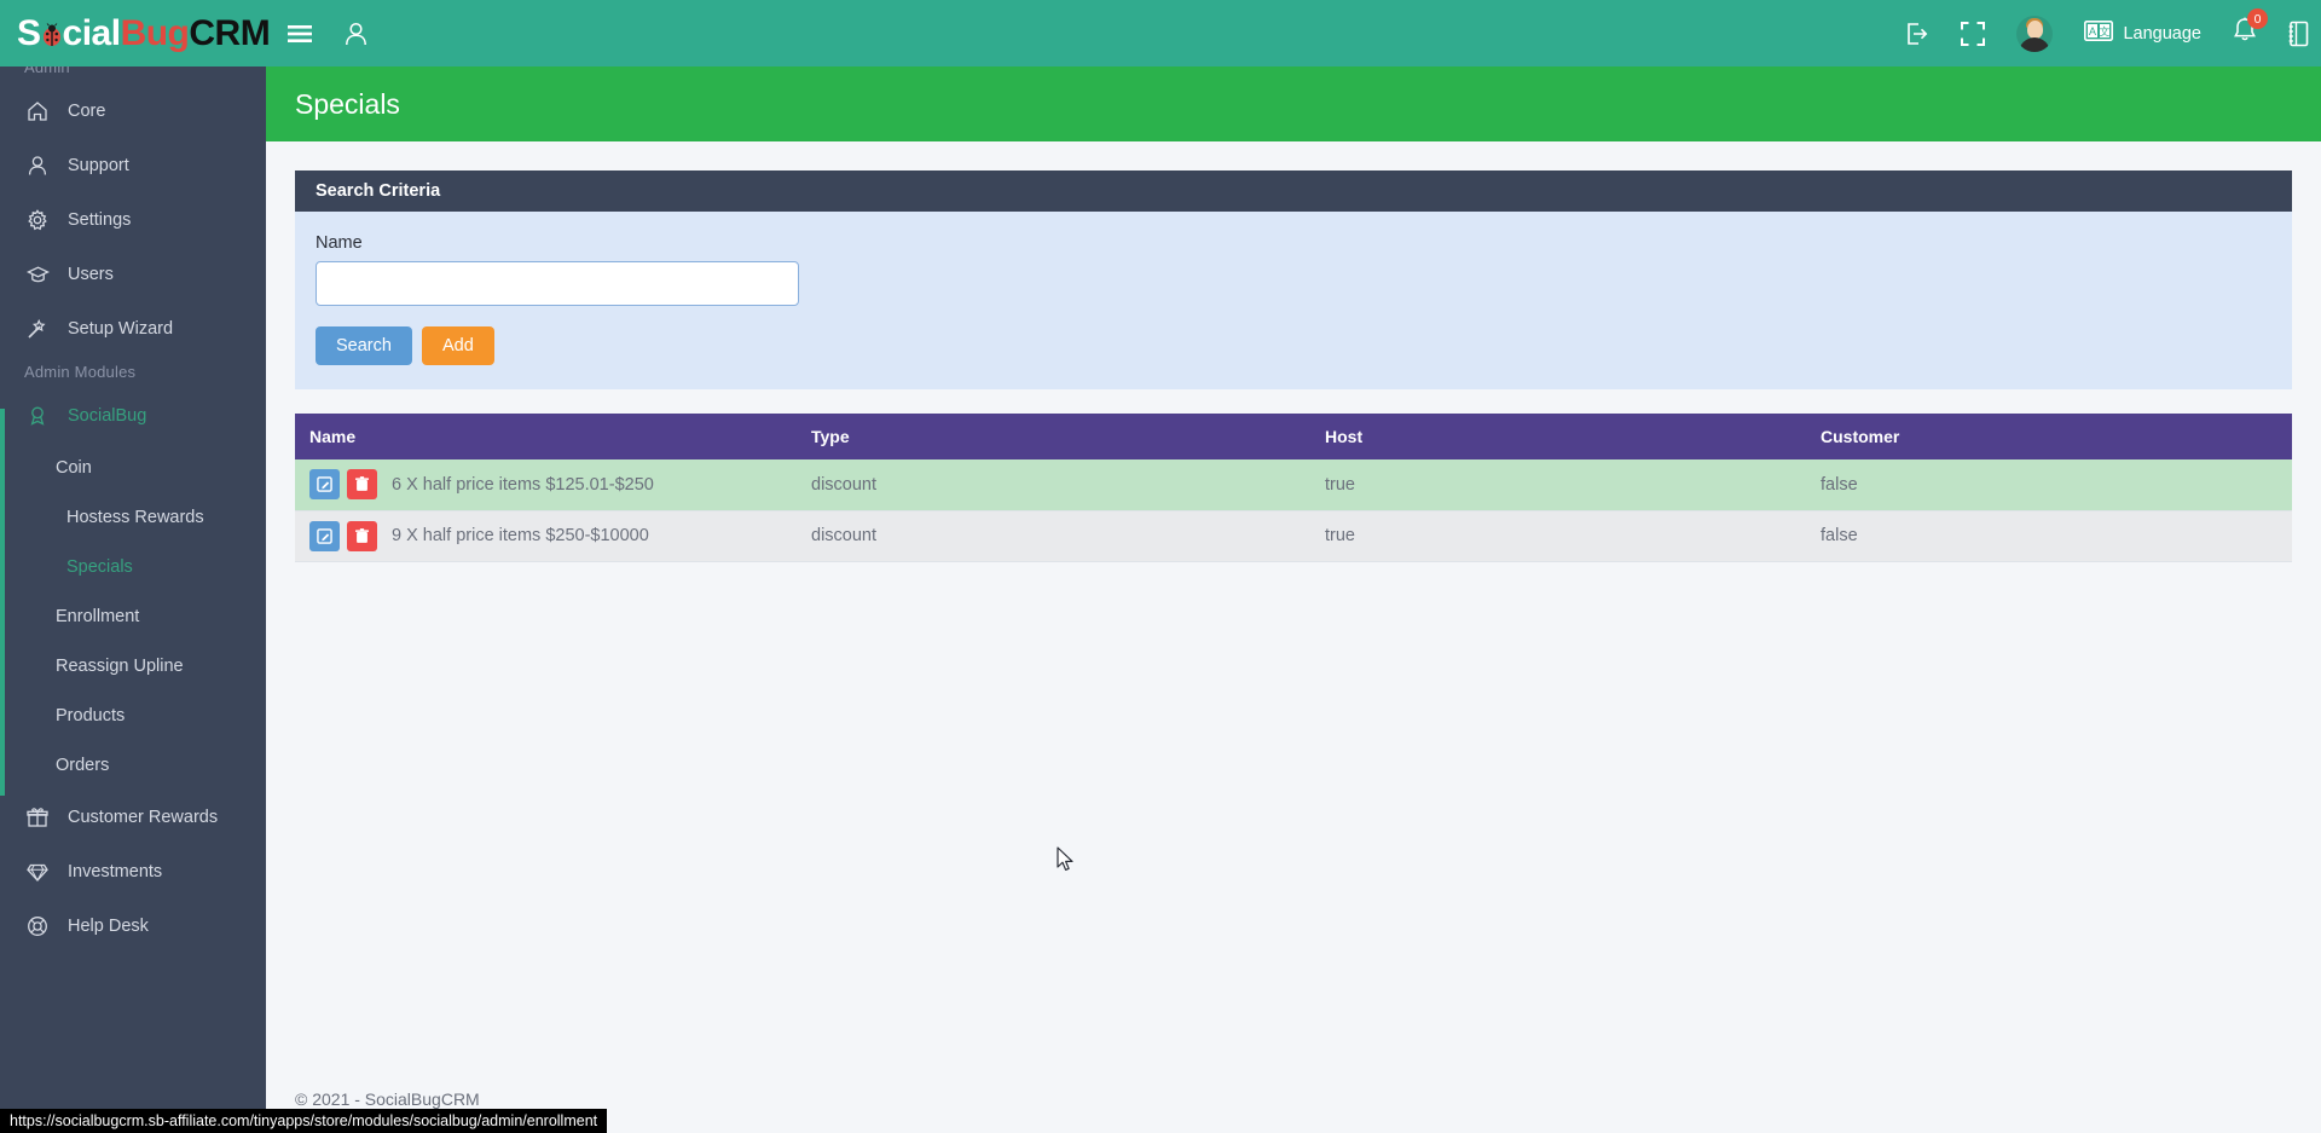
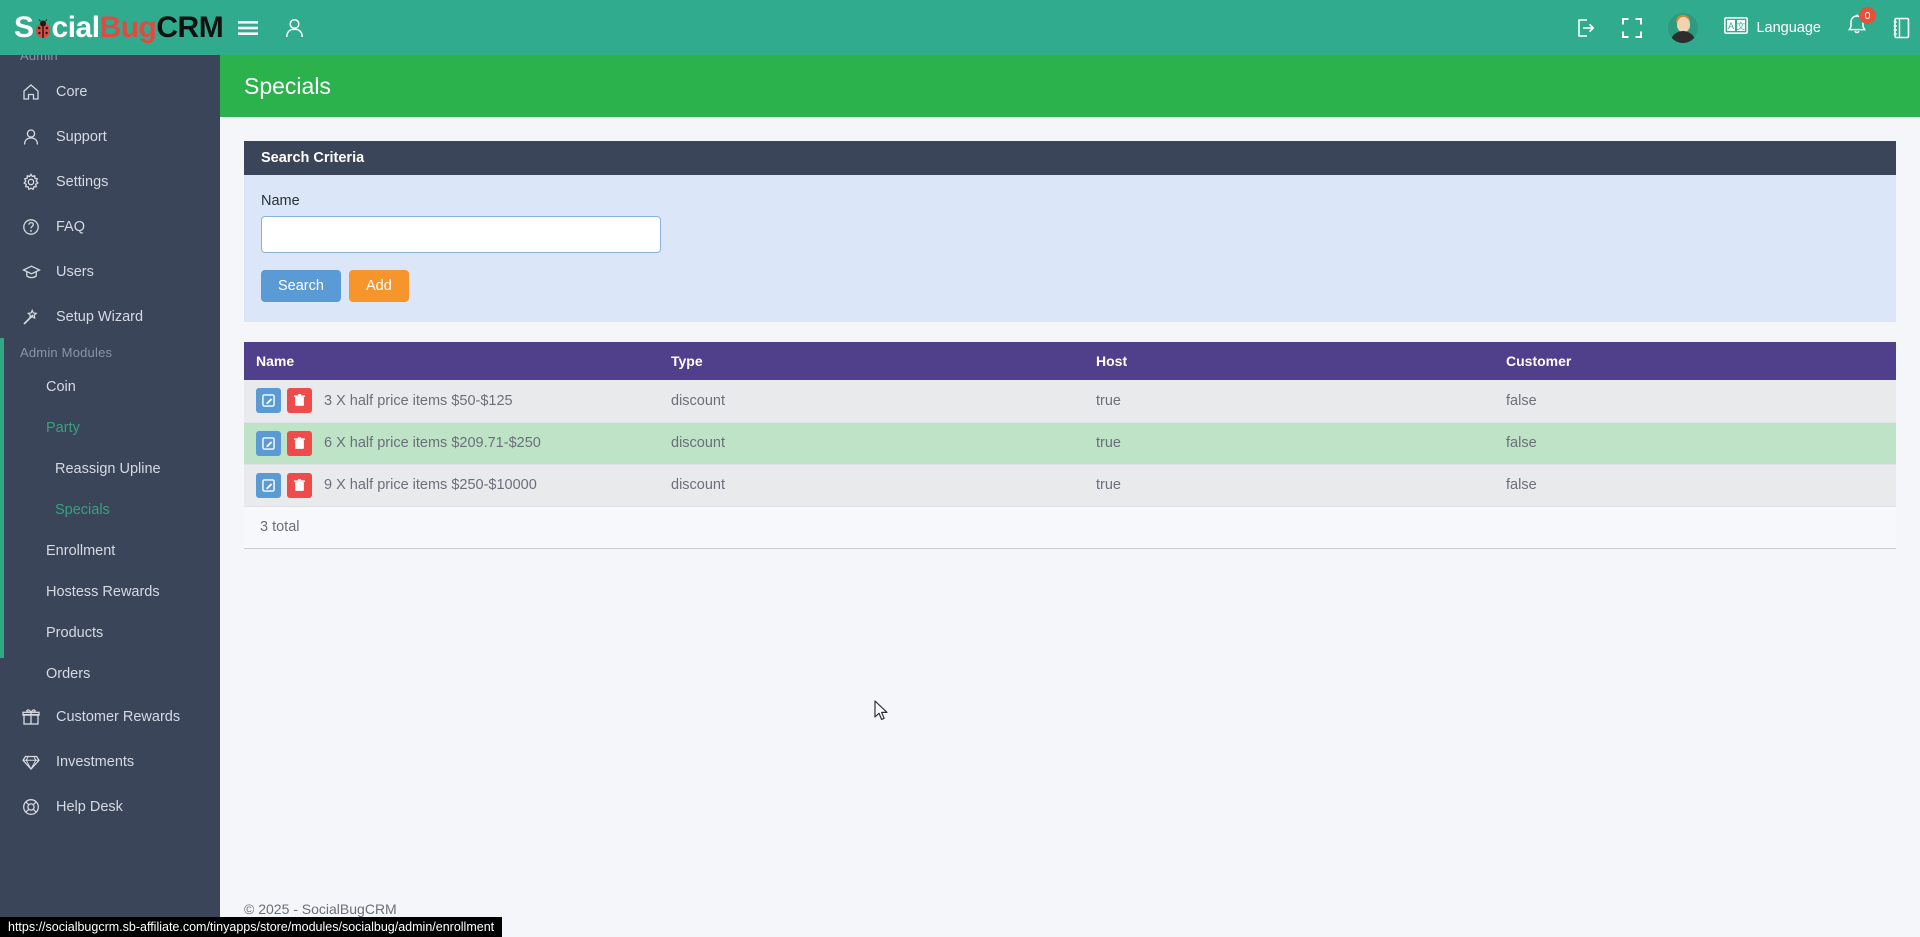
  S cialBugCRM
  A
  文
  Language
  0
  Admin
  Core
  Support
  Settings
+ FAQ
  Users
  Setup Wizard
  Admin Modules
- SocialBug
  Coin
+ Party
- Hostess Rewards
+ Reassign Upline
  Specials
  Enrollment
- Reassign Upline
+ Hostess Rewards
  Products
  Orders
  Customer Rewards
  Investments
  Help Desk
  Specials
  Search Criteria
  Name
  Search
  Add
  Name	Type	Host	Customer
+ 3 X half price items $50-$125	discount	true	false
- 6 X half price items $125.01-$250	discount	true	false
+ 6 X half price items $209.71-$250	discount	true	false
  9 X half price items $250-$10000	discount	true	false
+ 3 total
- © 2021 - SocialBugCRM
+ © 2025 - SocialBugCRM
  https://socialbugcrm.sb-affiliate.com/tinyapps/store/modules/socialbug/admin/enrollment
